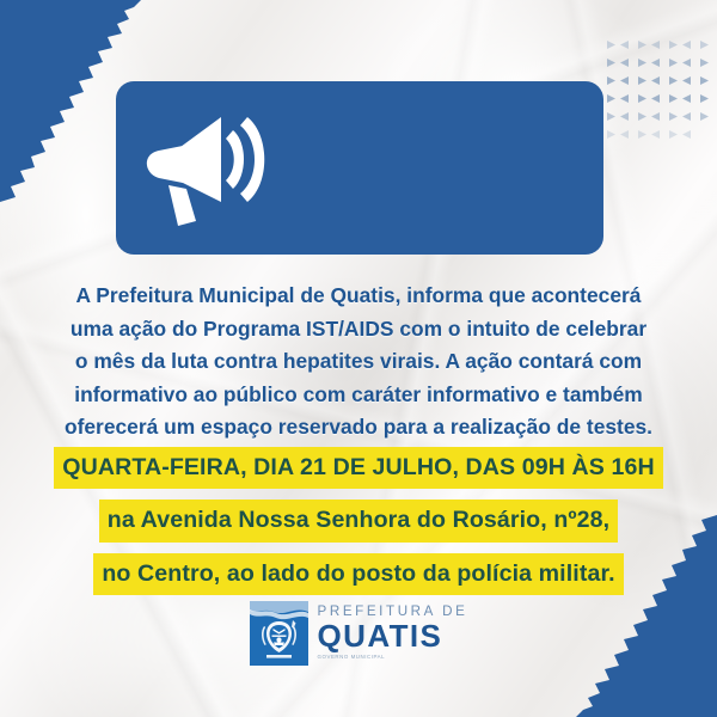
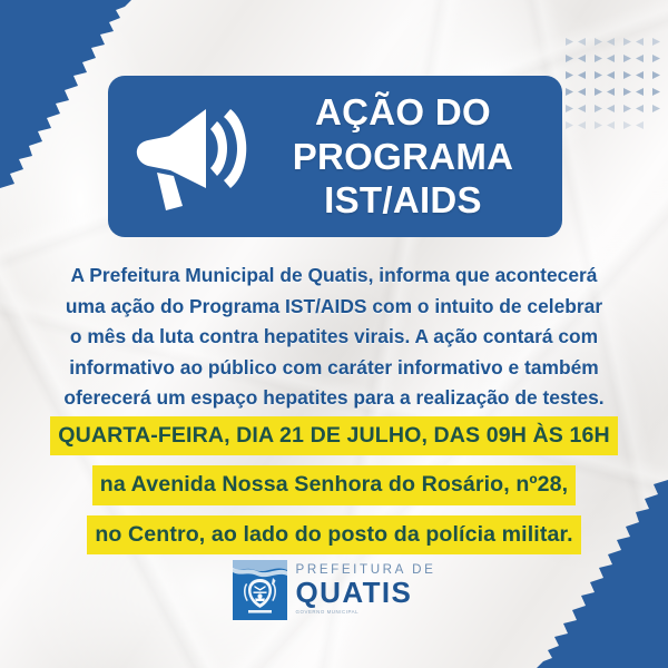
+ AÇÃO DO
+ PROGRAMA
+ IST/AIDS
  A Prefeitura Municipal de Quatis, informa que acontecerá
  uma ação do Programa IST/AIDS com o intuito de celebrar
  o mês da luta contra hepatites virais. A ação contará com
  informativo ao público com caráter informativo e também
- oferecerá um espaço reservado para a realização de testes.
+ oferecerá um espaço hepatites para a realização de testes.
  QUARTA-FEIRA, DIA 21 DE JULHO, DAS 09H ÀS 16H
  na Avenida Nossa Senhora do Rosário, nº28,
  no Centro, ao lado do posto da polícia militar.
  PREFEITURA DE
  QUATIS
